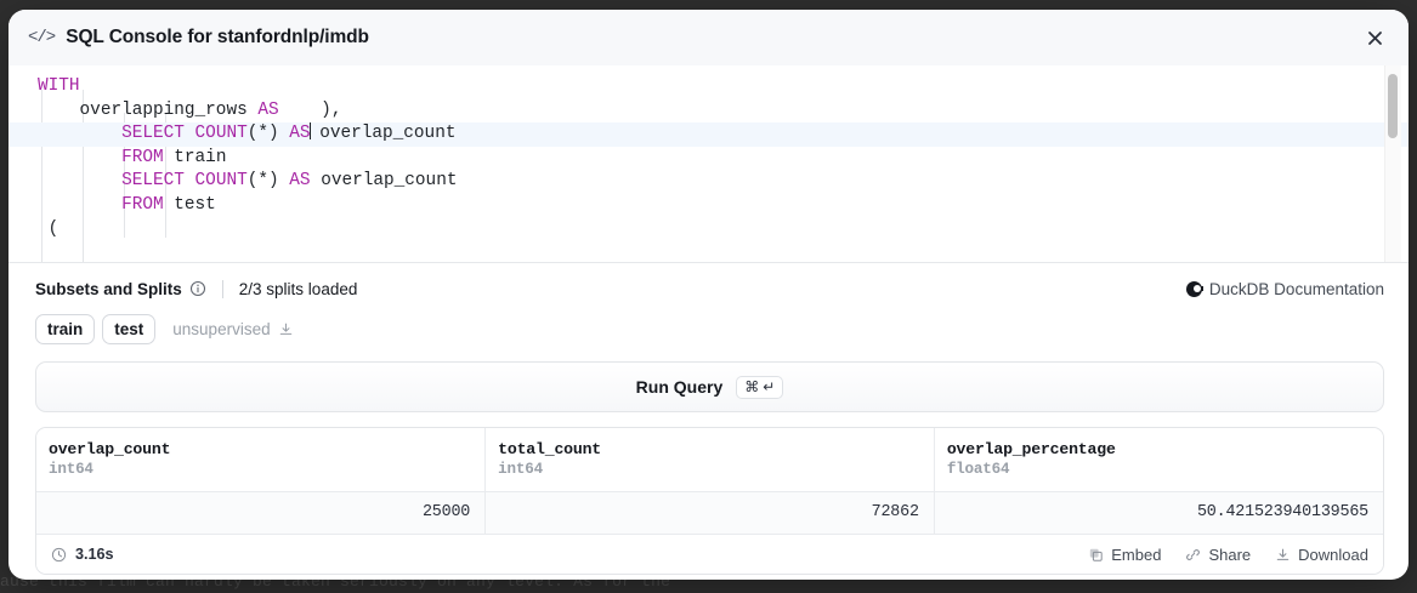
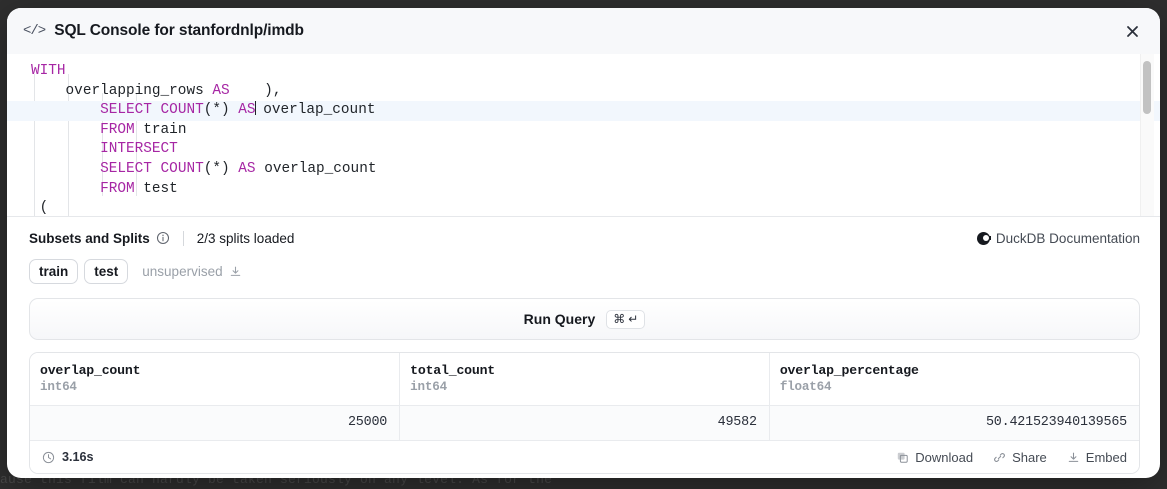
  ause this film can hardly be taken seriously on any level. As for the
  </>
  SQL Console for stanfordnlp/imdb
  WITH
  overlapping_rows AS ),
  SELECT COUNT(*) AS overlap_count
  FROM train
+ INTERSECT
  SELECT COUNT(*) AS overlap_count
  FROM test
  (
  Subsets and Splits
  2/3 splits loaded
  DuckDB Documentation
  train
  test
  unsupervised
  Run Query
  ⌘
  ↵
  overlap_countint64	total_countint64	overlap_percentagefloat64
- 25000	72862	50.421523940139565
+ 25000	49582	50.421523940139565
  3.16s
- Embed
+ Download
  Share
- Download
+ Embed
